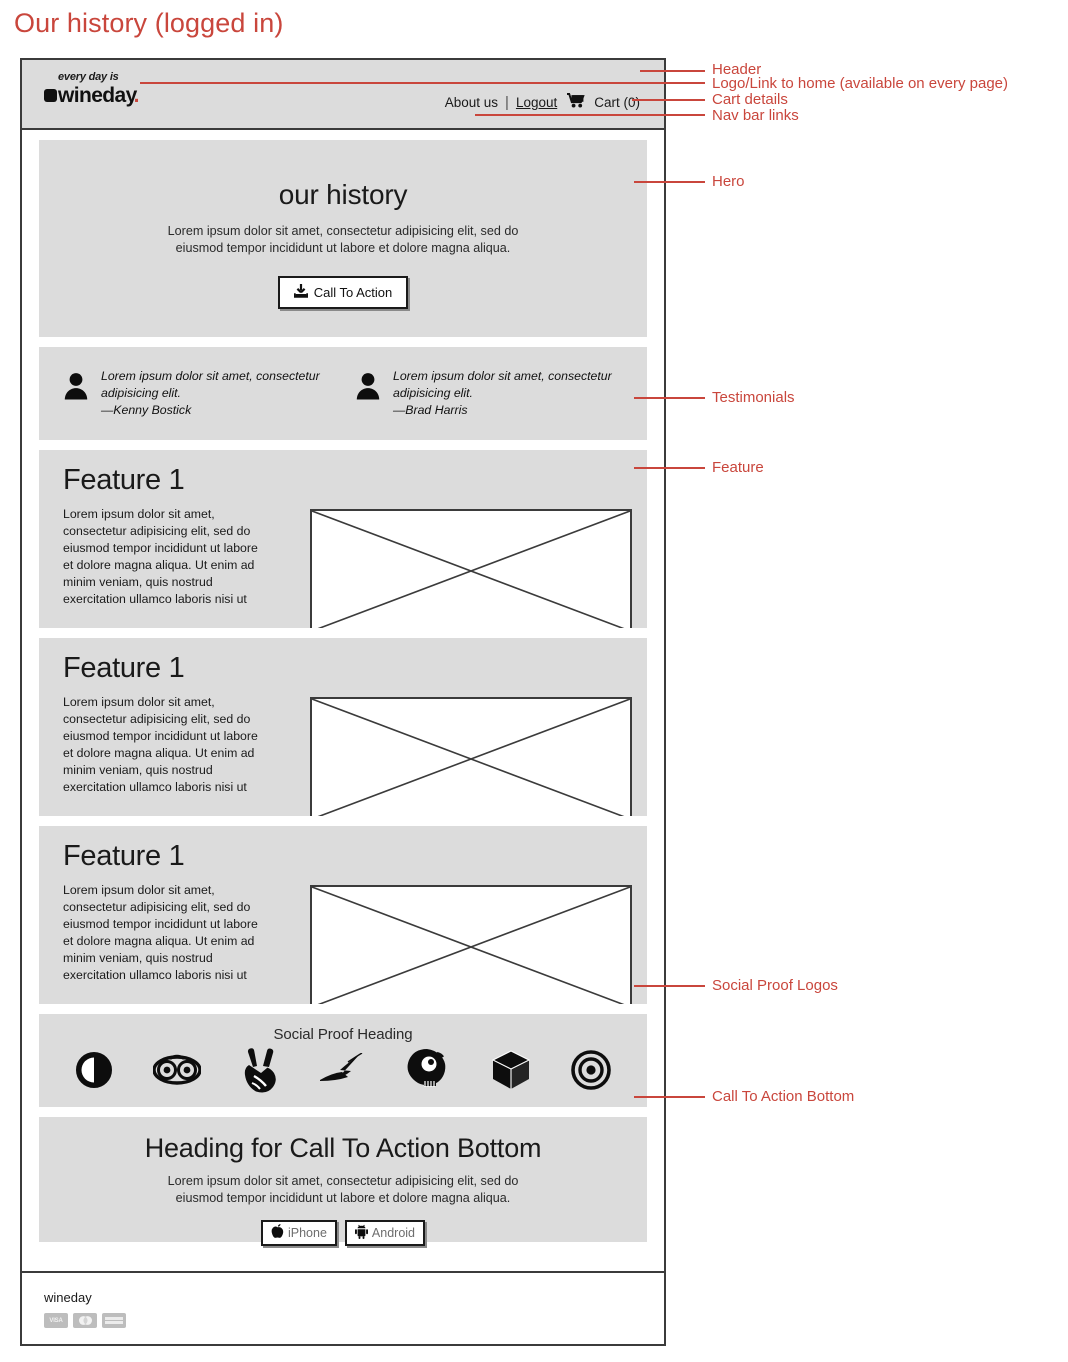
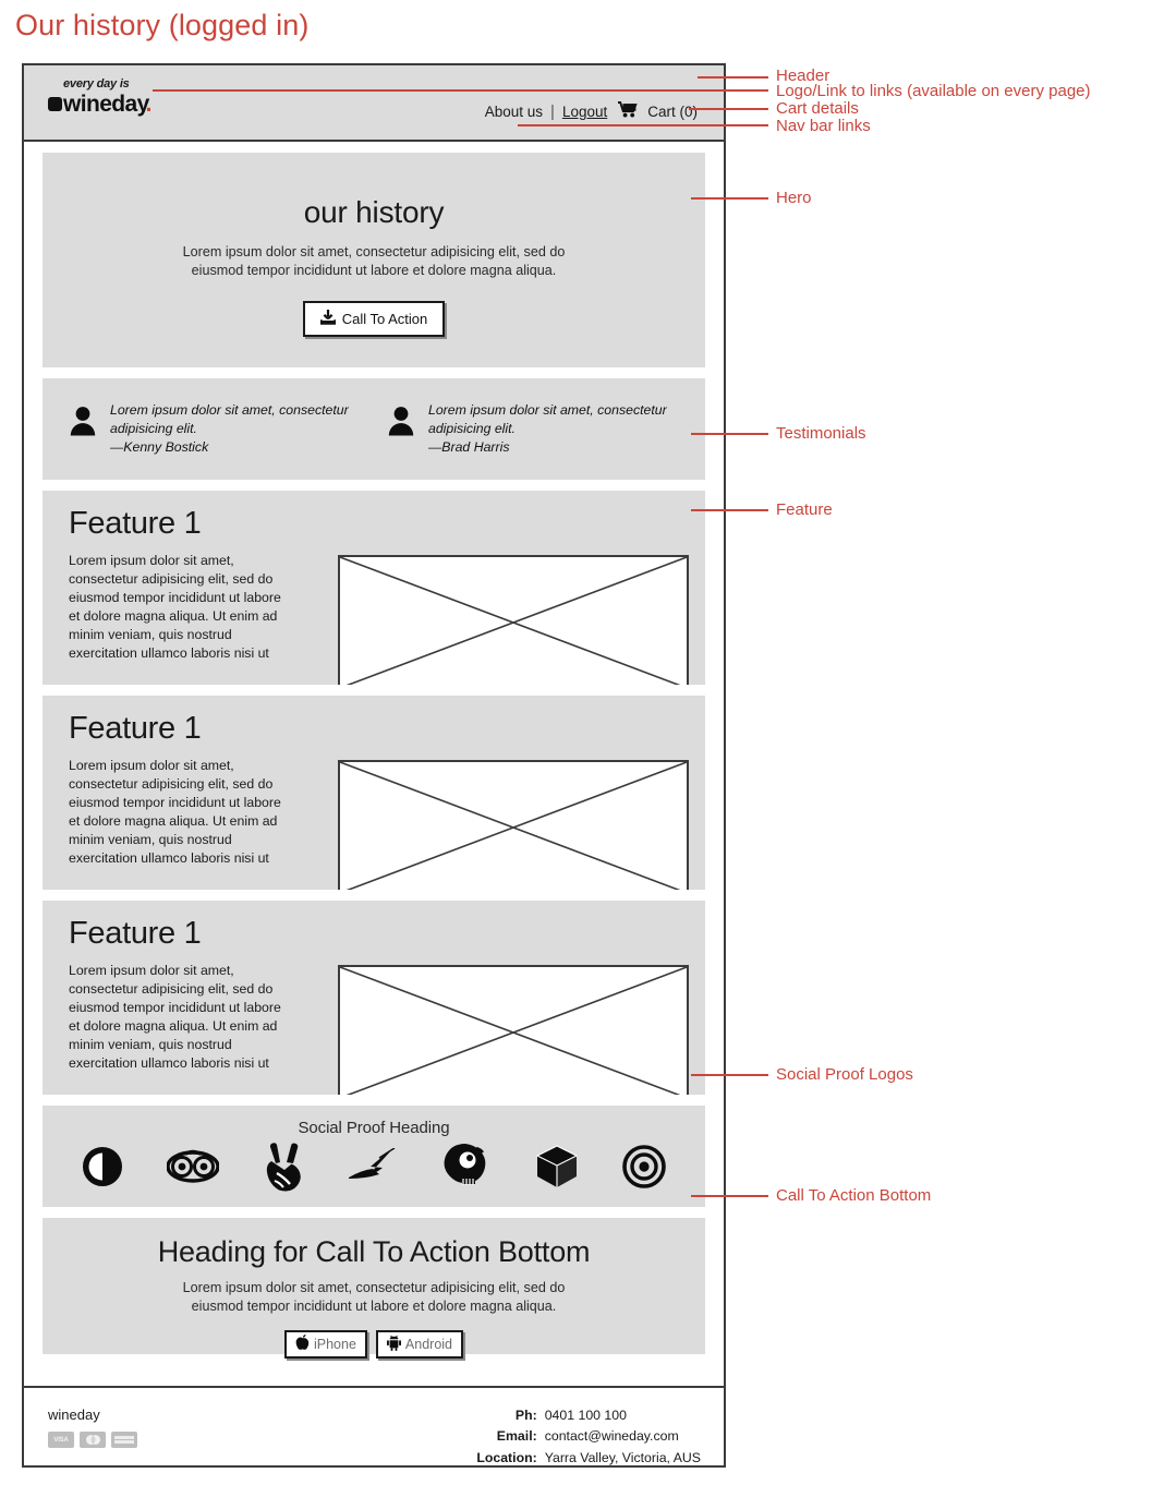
  Our history (logged in)
  every day is
  wineday
  .
  About us
  |
  Logout
  Cart (0)
  our history
  Lorem ipsum dolor sit amet, consectetur adipisicing elit, sed do eiusmod tempor incididunt ut labore et dolore magna aliqua.
  Call To Action
  Lorem ipsum dolor sit amet, consectetur adipisicing elit.
  —Kenny Bostick
  Lorem ipsum dolor sit amet, consectetur adipisicing elit.
  —Brad Harris
  Feature 1
  Lorem ipsum dolor sit amet, consectetur adipisicing elit, sed do eiusmod tempor incididunt ut labore et dolore magna aliqua. Ut enim ad minim veniam, quis nostrud exercitation ullamco laboris nisi ut
  Feature 1
  Lorem ipsum dolor sit amet, consectetur adipisicing elit, sed do eiusmod tempor incididunt ut labore et dolore magna aliqua. Ut enim ad minim veniam, quis nostrud exercitation ullamco laboris nisi ut
  Feature 1
  Lorem ipsum dolor sit amet, consectetur adipisicing elit, sed do eiusmod tempor incididunt ut labore et dolore magna aliqua. Ut enim ad minim veniam, quis nostrud exercitation ullamco laboris nisi ut
  Social Proof Heading
  Heading for Call To Action Bottom
  Lorem ipsum dolor sit amet, consectetur adipisicing elit, sed do eiusmod tempor incididunt ut labore et dolore magna aliqua.
  iPhone
  Android
  wineday
+ Ph:	0401 100 100
+ Email:	contact@wineday.com
+ Location:	Yarra Valley, Victoria, AUS
  Header
- Logo/Link to home (available on every page)
+ Logo/Link to links (available on every page)
  Cart details
  Nav bar links
  Hero
  Testimonials
  Feature
  Social Proof Logos
  Call To Action Bottom
